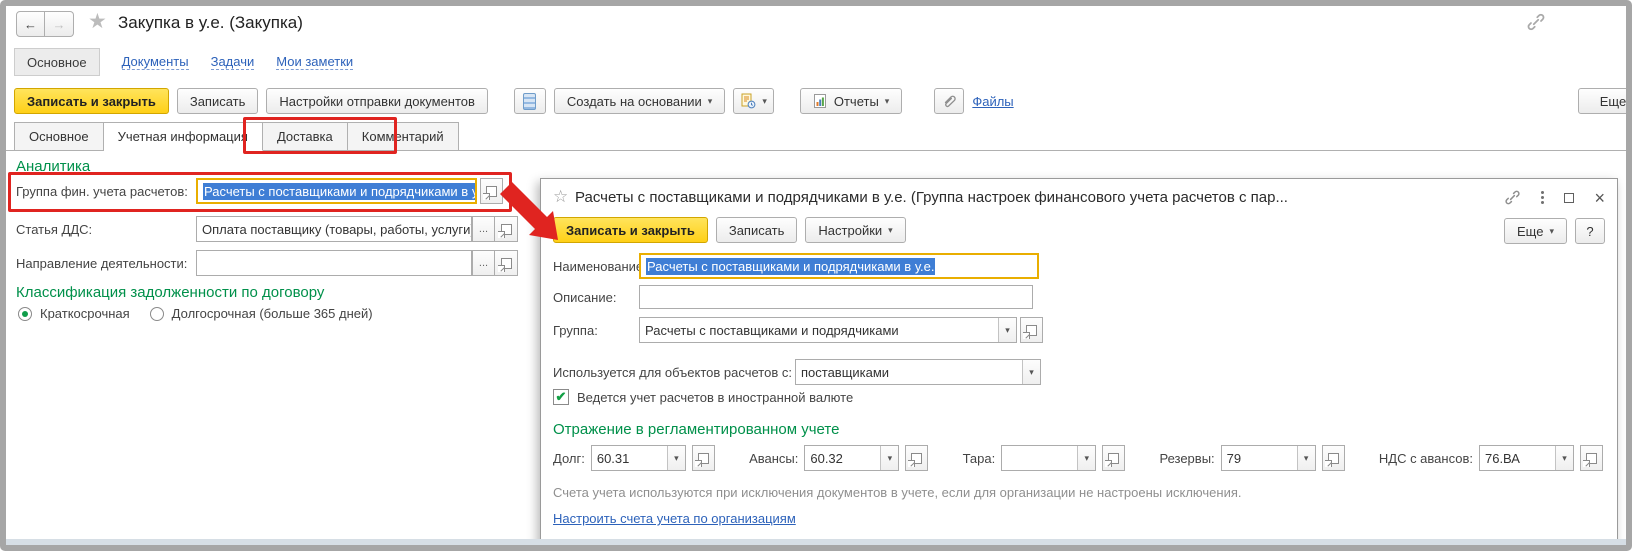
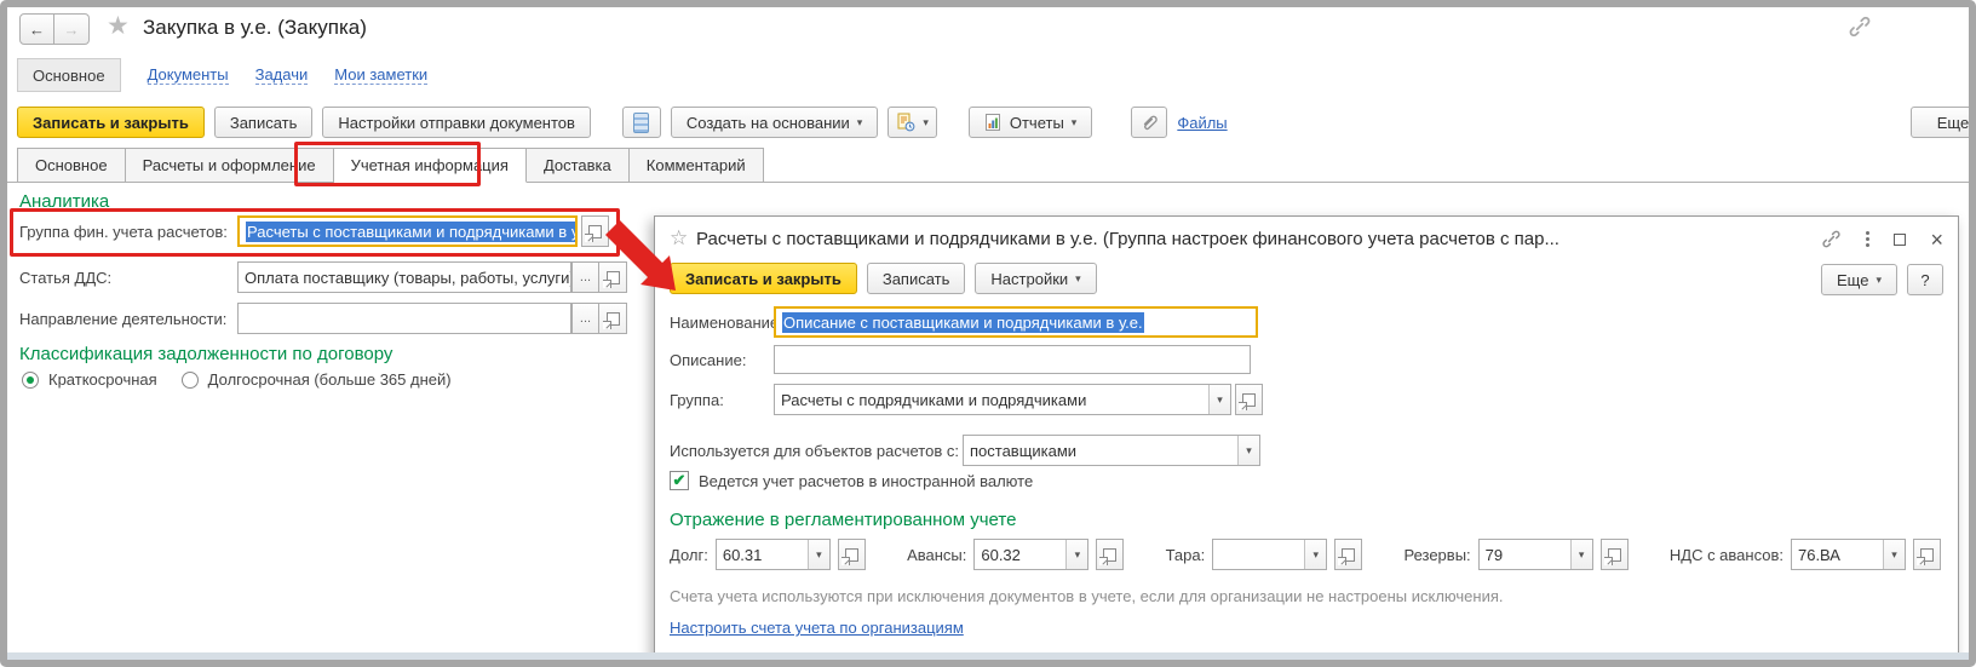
  ←
  →
  ★
  Закупка в у.е. (Закупка)
  Основное
  Документы
  Задачи
  Мои заметки
  Записать и закрыть
  Записать
  Настройки отправки документов
  Создать на основании
  ▾
  ▾
  Отчеты
  ▾
  Файлы
  Еще
  Основное
+ Расчеты и оформление
  Учетная информация
  Доставка
  Комментарий
  Аналитика
  Группа фин. учета расчетов:
  Расчеты с поставщиками и подрядчиками в у
  Статья ДДС:
  Оплата поставщику (товары, работы, услуги
  ...
  Направление деятельности:
  ...
  Классификация задолженности по договору
  Краткосрочная
  Долгосрочная (больше 365 дней)
  ☆
  Расчеты с поставщиками и подрядчиками в у.е. (Группа настроек финансового учета расчетов с пар...
  ×
  Записать и закрыть
  Записать
  Настройки
  ▾
  Еще
  ▾
  ?
  Наименовани
- Расчеты с поставщиками и подрядчиками в у.е.
+ Описание с поставщиками и подрядчиками в у.е.
  Описание:
  Группа:
- Расчеты с поставщиками и подрядчиками
+ Расчеты с подрядчиками и подрядчиками
  ▾
  Используется для объектов расчетов с:
  поставщиками
  ▾
  ✔
  Ведется учет расчетов в иностранной валюте
  Отражение в регламентированном учете
  Долг:
  60.31
  ▾
  Авансы:
  60.32
  ▾
  Тара:
  ▾
  Резервы:
  79
  ▾
  НДС с авансов:
  76.ВА
  ▾
  Счета учета используются при исключения документов в учете, если для организации не настроены исключения.
  Настроить счета учета по организациям
